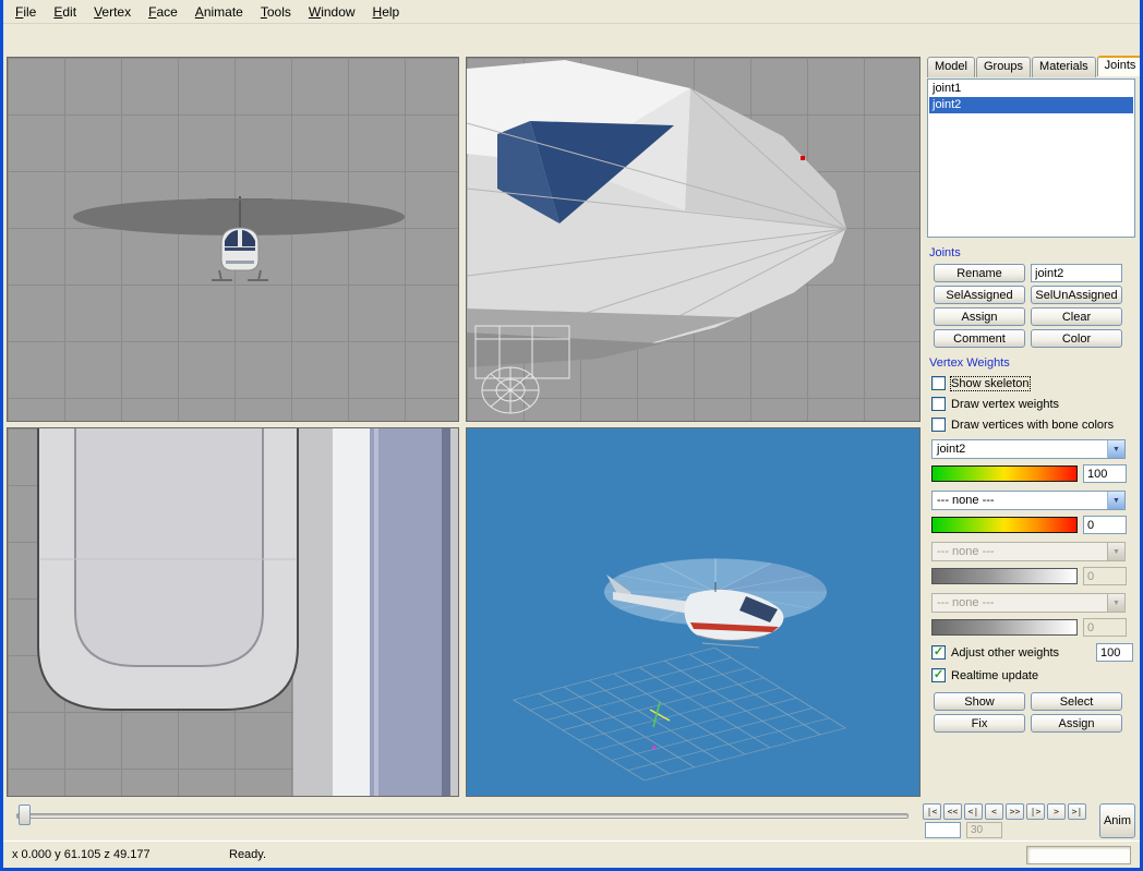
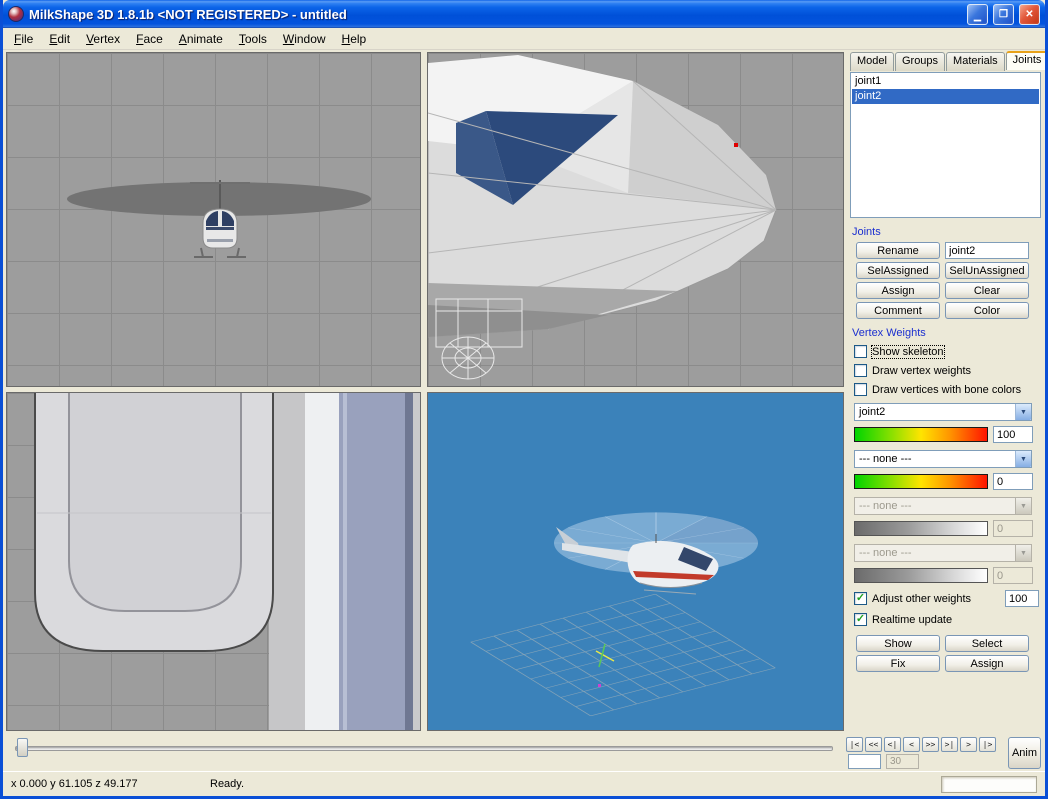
+ MilkShape 3D 1.8.1b <NOT REGISTERED> - untitled
+ ▁
+ ❐
+ ✕
  File
  Edit
  Vertex
  Face
  Animate
  Tools
  Window
  Help
  Model
  Groups
  Materials
  Joints
  joint1
  joint2
  Joints
  Rename
  joint2
  SelAssigned
  SelUnAssigned
  Assign
  Clear
  Comment
  Color
  Vertex Weights
  Show skeleton
  Draw vertex weights
  Draw vertices with bone colors
  joint2
  100
  --- none ---
  0
  --- none ---
  0
  --- none ---
  0
  ✓
  Adjust other weights
  100
  ✓
  Realtime update
  Show
  Select
  Fix
  Assign
  |<
  <<
  <|
  <
  >>
- |>
+ >|
  >
- >|
+ |>
  30
  Anim
  x 0.000 y 61.105 z 49.177
  Ready.
